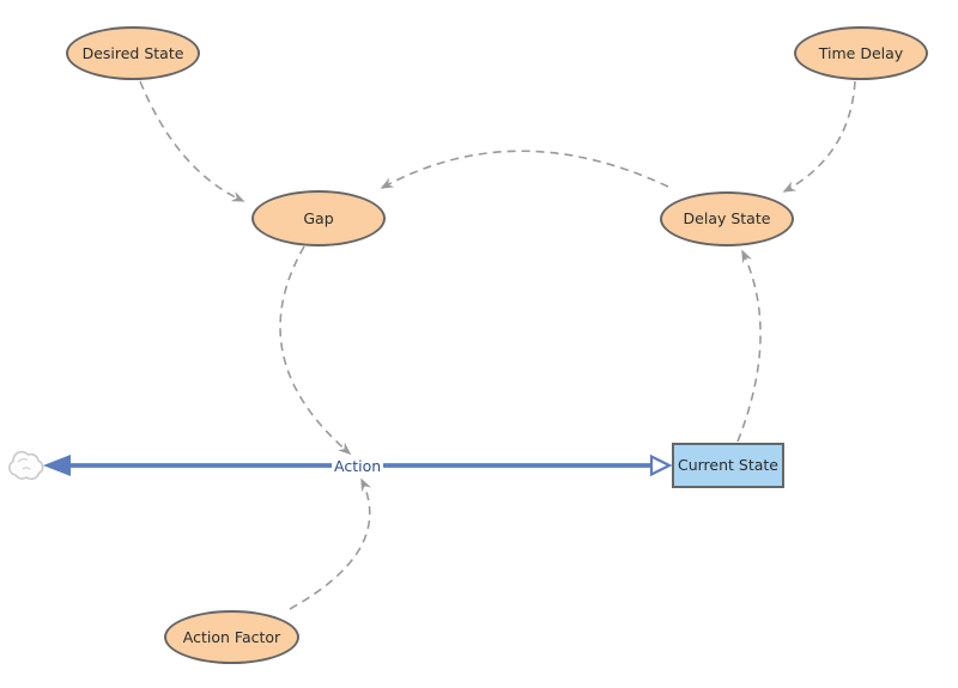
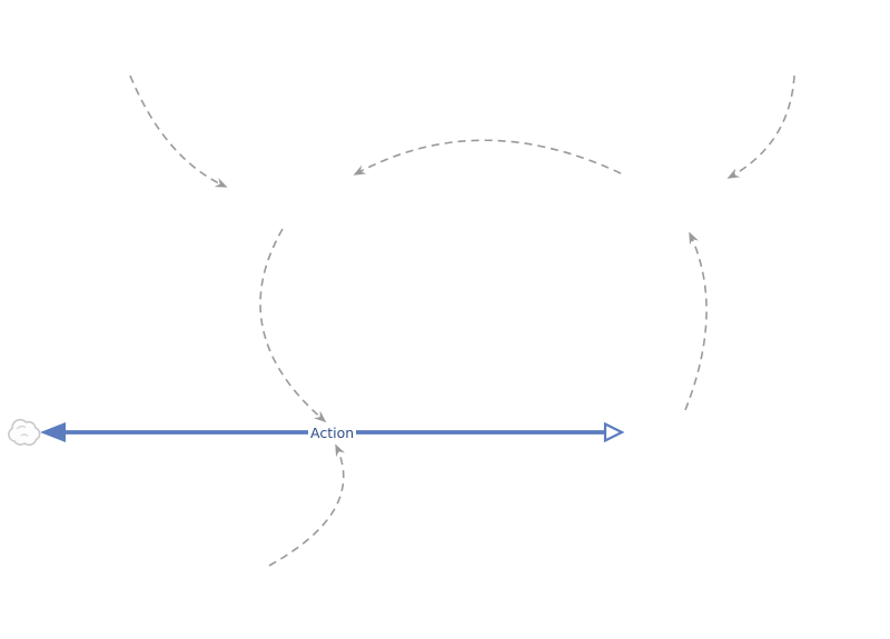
- Desired State
- Time Delay
- Gap
- Delay State
- Action Factor
- Current State
  Action
